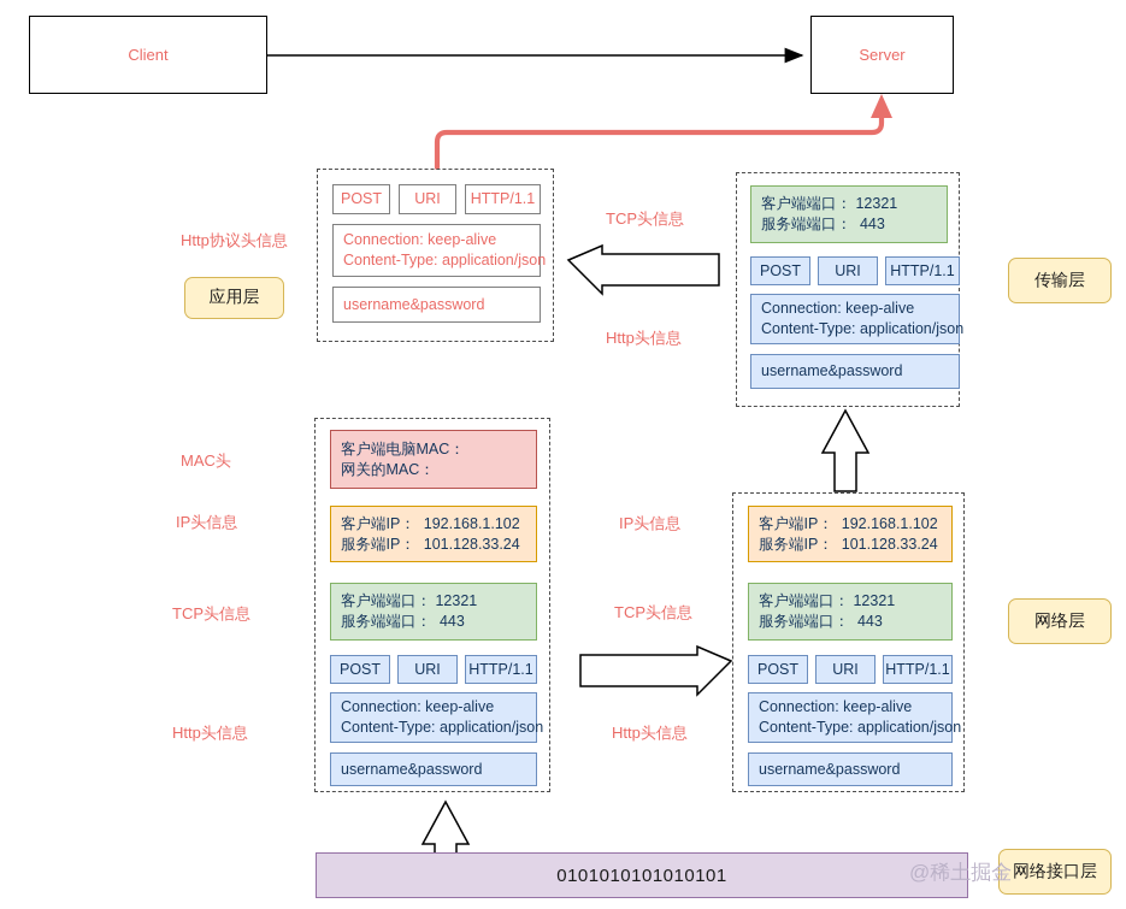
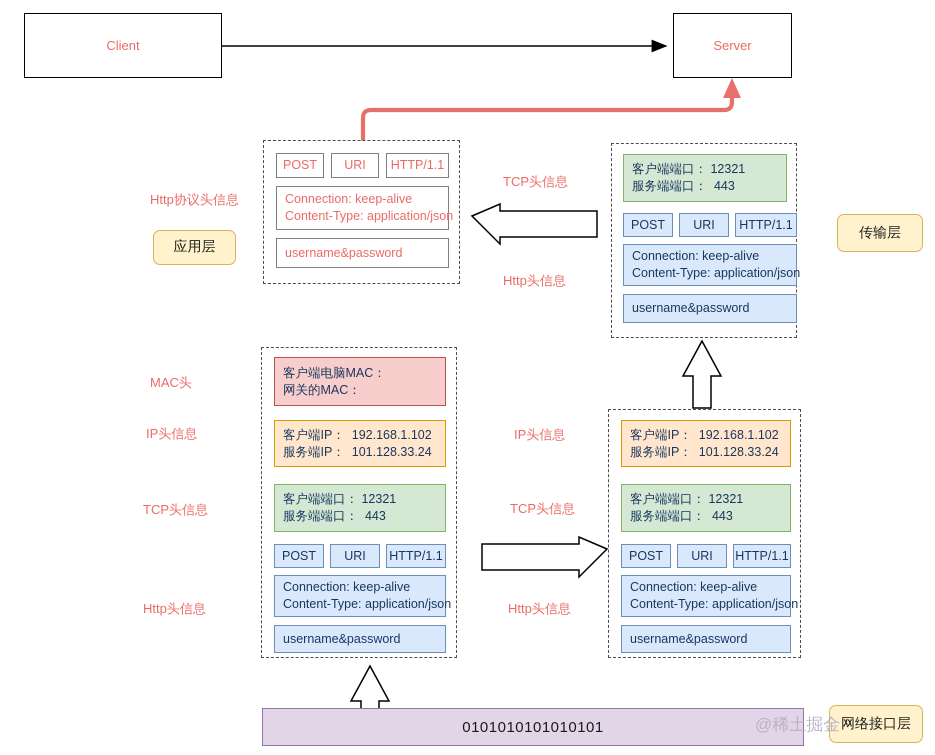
  Client
  Server
  Http协议头信息
  MAC头
  IP头信息
  TCP头信息
  Http头信息
  应用层
  传输层
- 网络层
  网络接口层
  POST
  URI
  HTTP/1.1
  Connection: keep-alive
  Content-Type: application/json
  username&password
  客户端端口： 12321
  服务端端口： 443
  POST
  URI
  HTTP/1.1
  Connection: keep-alive
  Content-Type: application/json
  username&password
  TCP头信息
  Http头信息
  TCP头信息
  Http头信息
  IP头信息
  客户端电脑MAC：
  网关的MAC：
  客户端IP： 192.168.1.102
  服务端IP： 101.128.33.24
  客户端端口： 12321
  服务端端口： 443
  POST
  URI
  HTTP/1.1
  Connection: keep-alive
  Content-Type: application/json
  username&password
  客户端IP： 192.168.1.102
  服务端IP： 101.128.33.24
  客户端端口： 12321
  服务端端口： 443
  POST
  URI
  HTTP/1.1
  Connection: keep-alive
  Content-Type: application/json
  username&password
  0101010101010101
  @稀土掘金
